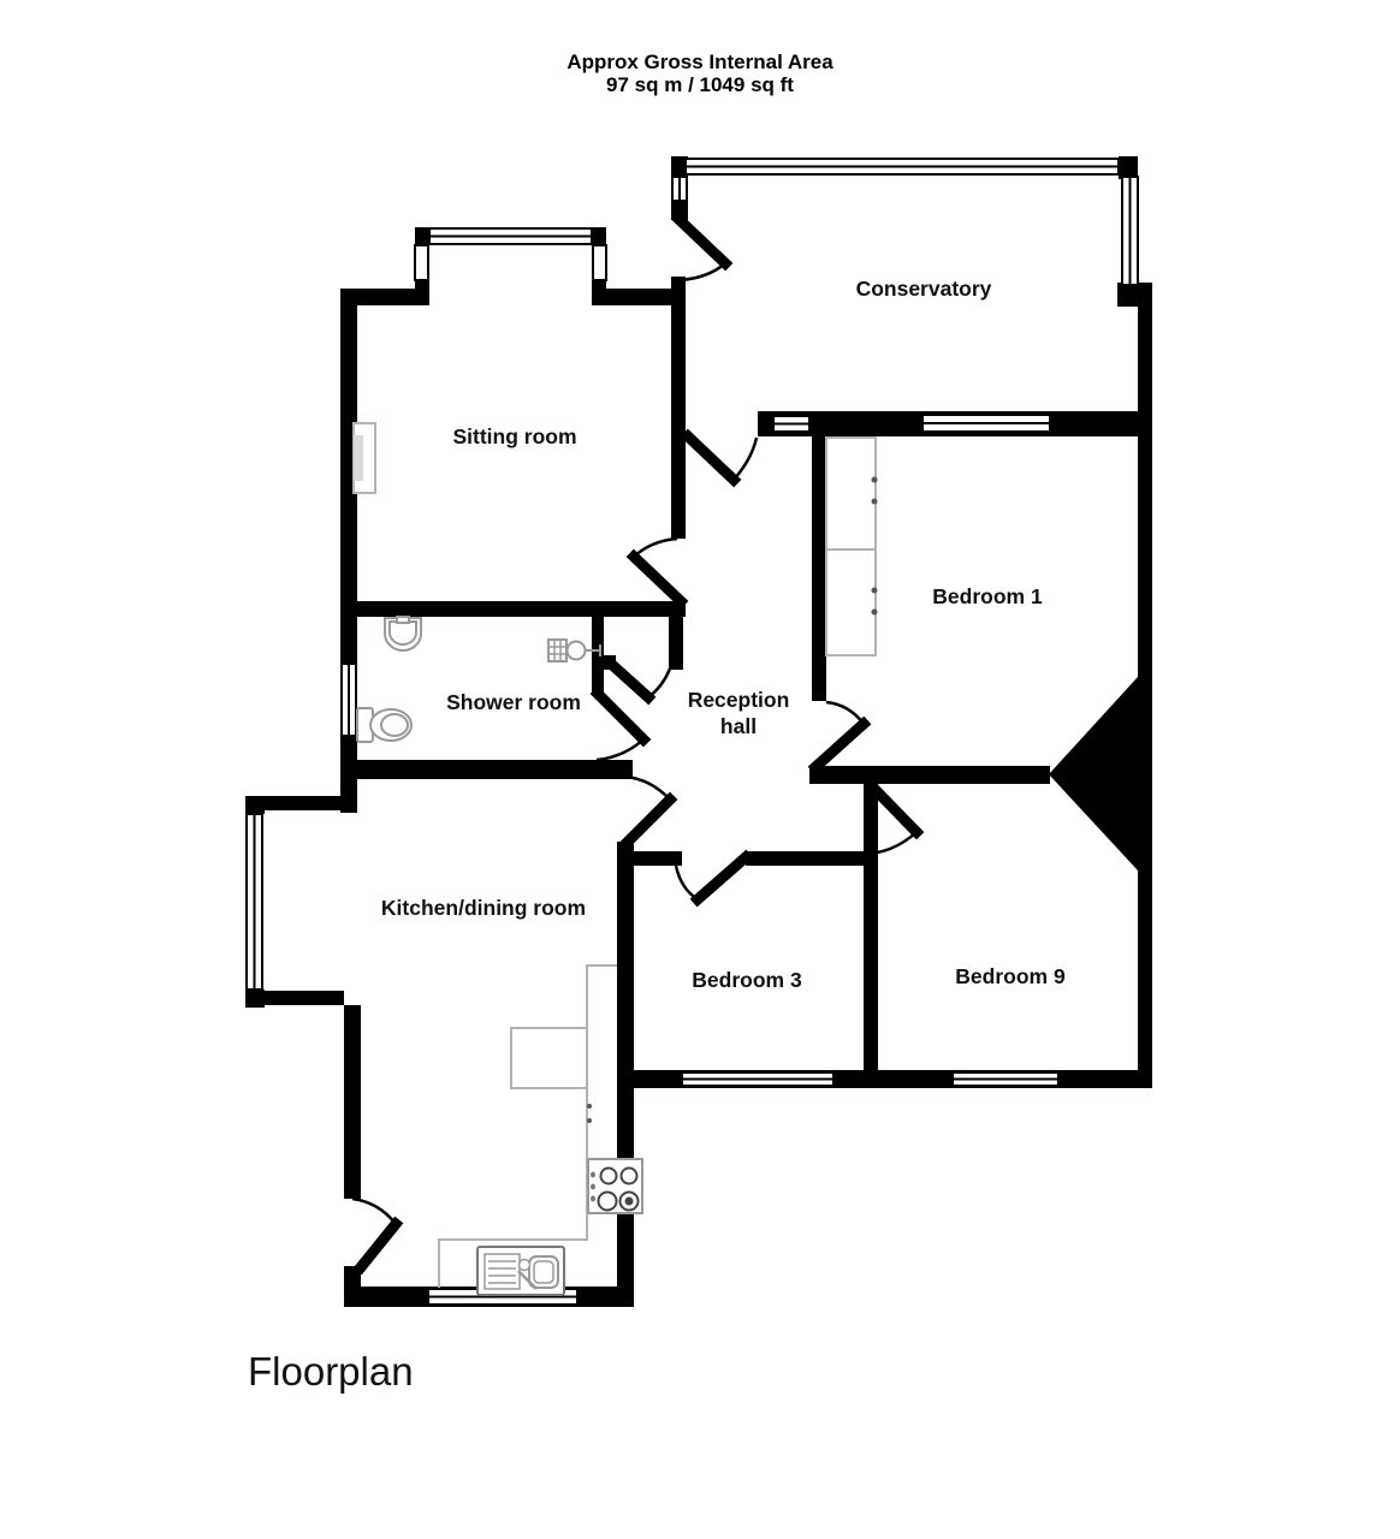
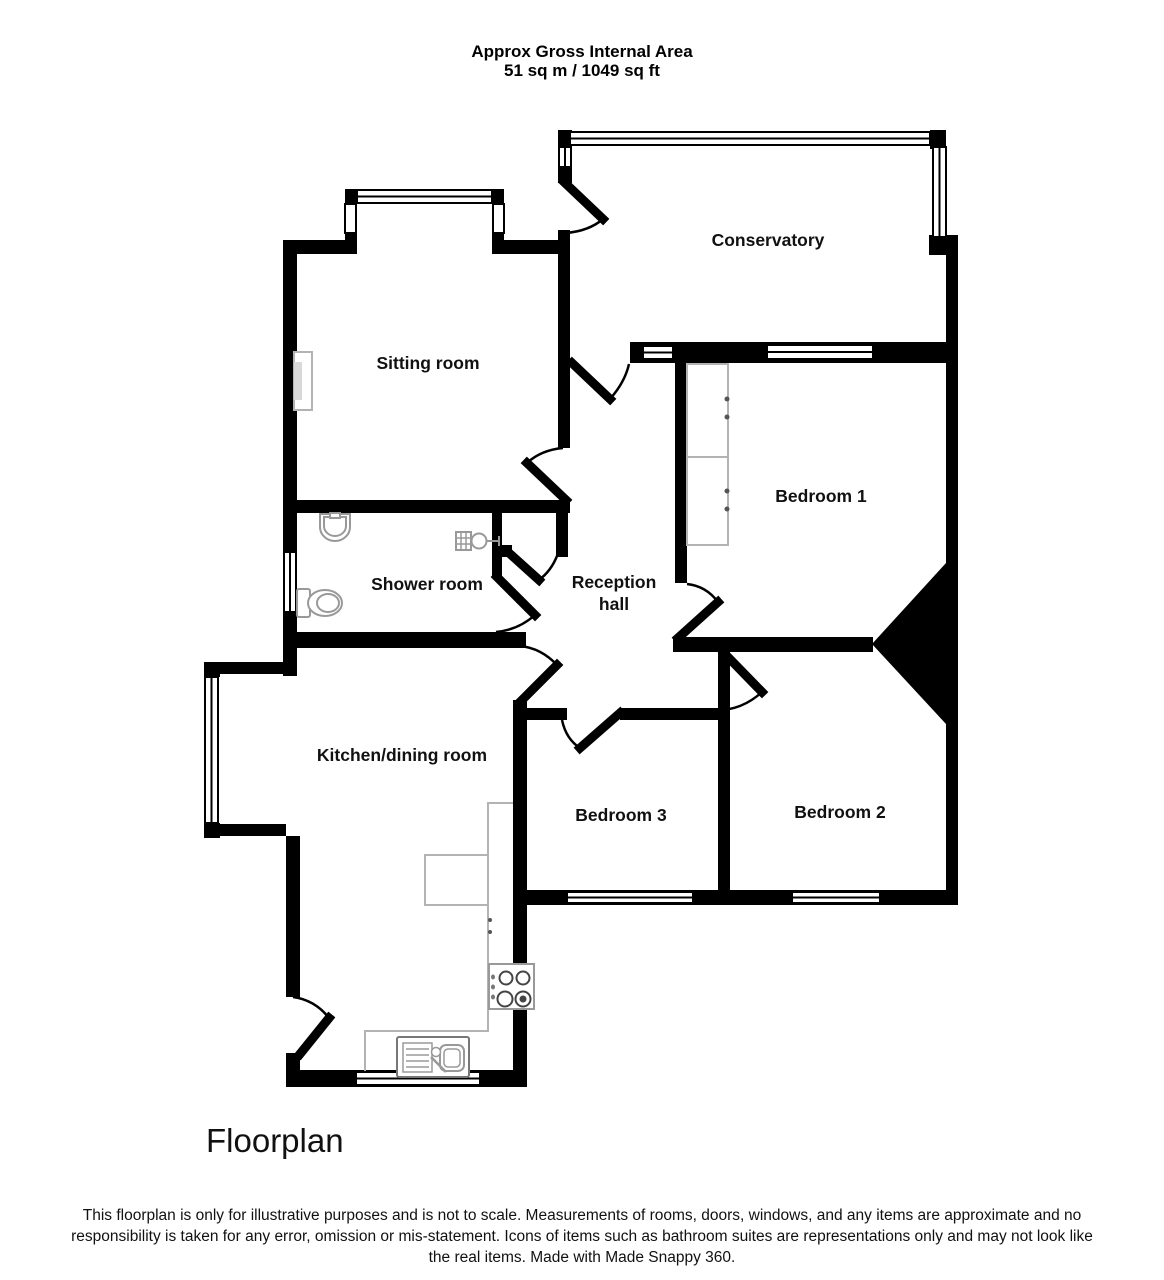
  Approx Gross Internal Area
- 97 sq m / 1049 sq ft
+ 51 sq m / 1049 sq ft
  Conservatory
  Sitting room
  Shower room
  Reception
  hall
  Bedroom 1
  Kitchen/dining room
  Bedroom 3
- Bedroom 9
+ Bedroom 2
  Floorplan
+ This floorplan is only for illustrative purposes and is not to scale. Measurements of rooms, doors, windows, and any items are approximate and no responsibility is taken for any error, omission or mis-statement. Icons of items such as bathroom suites are representations only and may not look like the real items. Made with Made Snappy 360.
